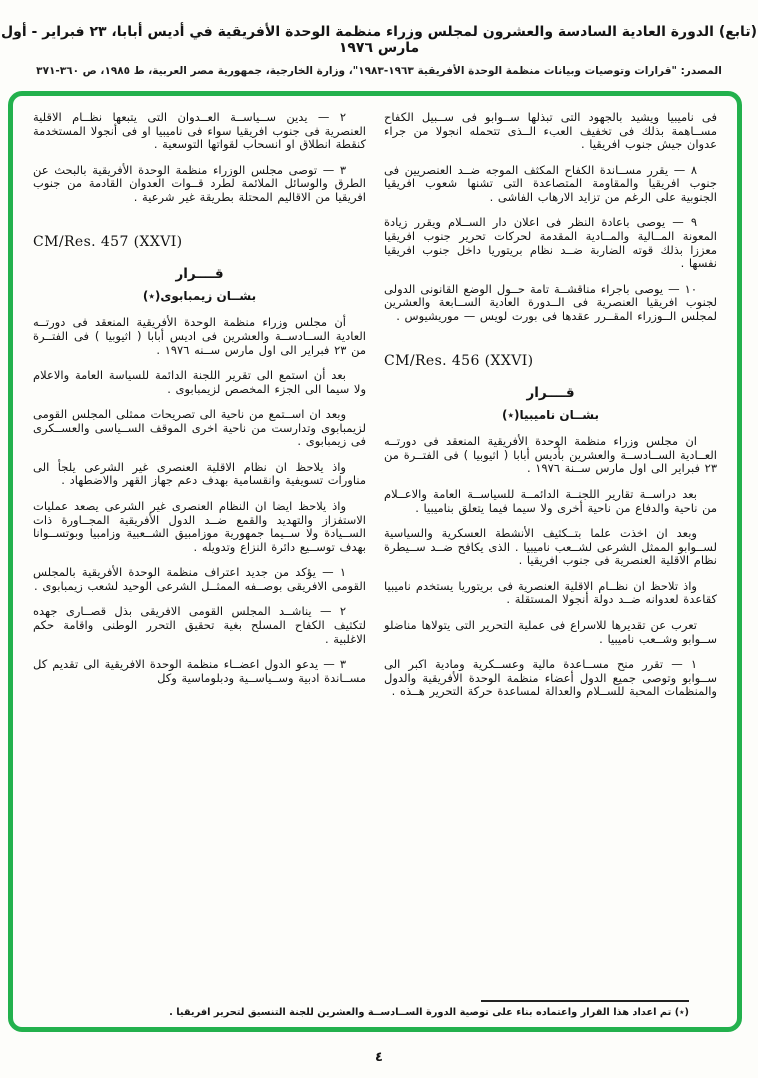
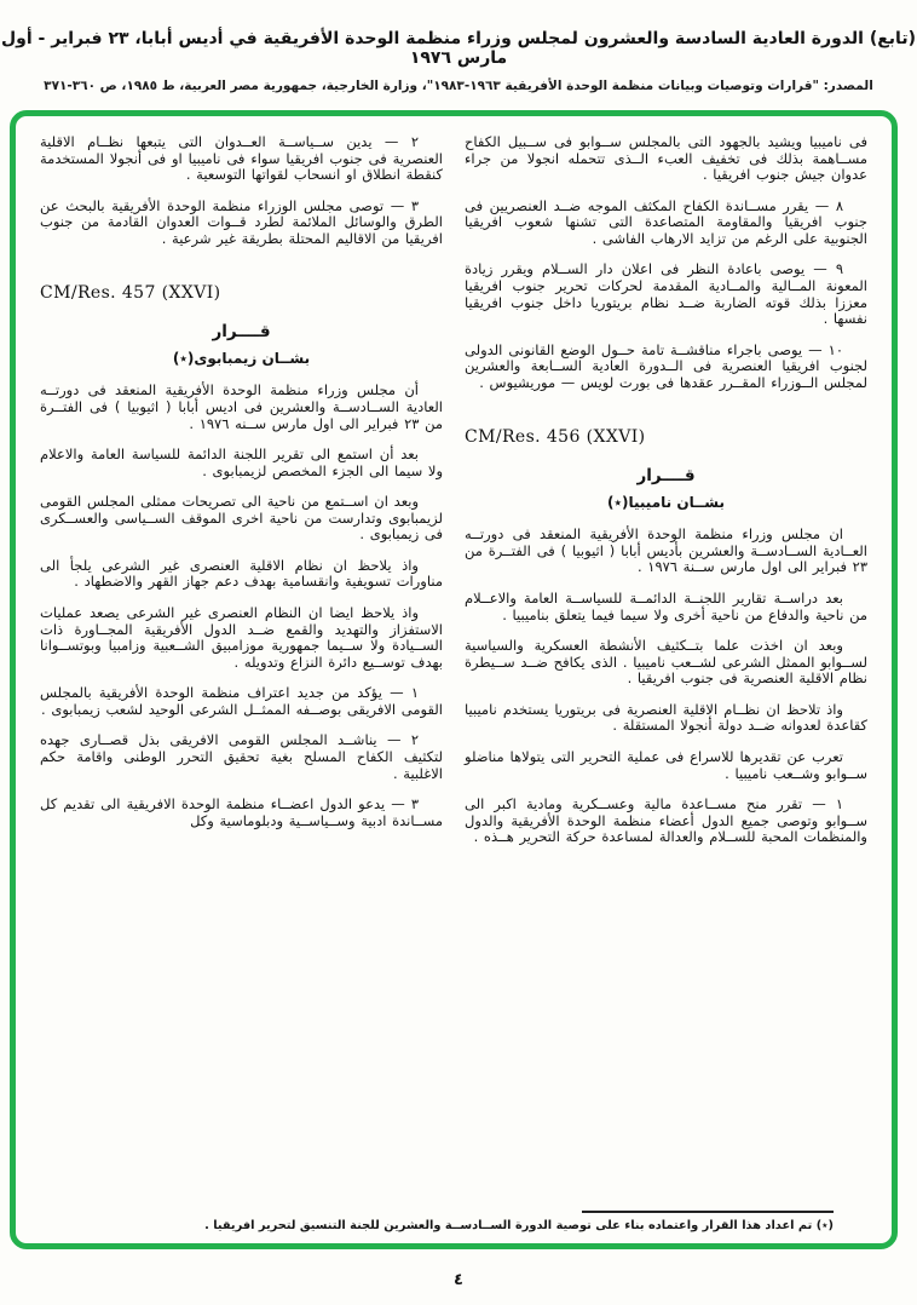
  (تابع) الدورة العادية السادسة والعشرون لمجلس وزراء منظمة الوحدة الأفريقية في أديس أبابا، ٢٣ فبراير - أول مارس ١٩٧٦
  المصدر: "قرارات وتوصيات وبيانات منظمة الوحدة الأفريقية ١٩٦٣-١٩٨٣"، وزارة الخارجية، جمهورية مصر العربية، ط ١٩٨٥، ص ٣٦٠-٣٧١
- فى ناميبيا ويشيد بالجهود التى تبذلها ســوابو فى ســبيل الكفاح مســاهمة بذلك فى تخفيف العبء الــذى تتحمله انجولا من جراء عدوان جيش جنوب افريقيا .
+ فى ناميبيا ويشيد بالجهود التى بالمجلس ســوابو فى ســبيل الكفاح مســاهمة بذلك فى تخفيف العبء الــذى تتحمله انجولا من جراء عدوان جيش جنوب افريقيا .
  ٨ — يقرر مســاندة الكفاح المكثف الموجه ضــد العنصريين فى جنوب افريقيا والمقاومة المتصاعدة التى تشنها شعوب افريقيا الجنوبية على الرغم من تزايد الارهاب الفاشى .
  ٩ — يوصى باعادة النظر فى اعلان دار الســلام ويقرر زيادة المعونة المــالية والمــادية المقدمة لحركات تحرير جنوب افريقيا معززا بذلك قوته الضاربة ضــد نظام بريتوريا داخل جنوب افريقيا نفسها .
  ١٠ — يوصى باجراء مناقشــة تامة حــول الوضع القانونى الدولى لجنوب افريقيا العنصرية فى الــدورة العادية الســابعة والعشرين لمجلس الــوزراء المقــرر عقدها فى بورت لويس — موريشيوس .
  CM/Res. 456 (XXVI)
  قــــرار
  بشــان ناميبيا(٭)
  ان مجلس وزراء منظمة الوحدة الأفريقية المنعقد فى دورتــه العــادية الســادســة والعشرين بأديس أبابا ( اثيوبيا ) فى الفتــرة من ٢٣ فبراير الى اول مارس ســنة ١٩٧٦ .
  بعد دراســة تقارير اللجنــة الدائمــة للسياســة العامة والاعــلام من ناحية والدفاع من ناحية أخرى ولا سيما فيما يتعلق بناميبيا .
  وبعد ان اخذت علما بتــكثيف الأنشطة العسكرية والسياسية لســوابو الممثل الشرعى لشــعب ناميبيا . الذى يكافح ضــد ســيطرة نظام الاقلية العنصرية فى جنوب افريقيا .
  واذ تلاحظ ان نظــام الاقلية العنصرية فى بريتوريا يستخدم ناميبيا كقاعدة لعدوانه ضــد دولة أنجولا المستقلة .
  تعرب عن تقديرها للاسراع فى عملية التحرير التى يتولاها مناضلو ســوابو وشــعب ناميبيا .
  ١ — تقرر منح مســاعدة مالية وعســكرية ومادية اكبر الى ســوابو وتوصى جميع الدول أعضاء منظمة الوحدة الأفريقية والدول والمنظمات المحبة للســلام والعدالة لمساعدة حركة التحرير هــذه .
  ٢ — يدين ســياســة العــدوان التى يتبعها نظــام الاقلية العنصرية فى جنوب افريقيا سواء فى ناميبيا او فى أنجولا المستخدمة كنقطة انطلاق او انسحاب لقواتها التوسعية .
  ٣ — توصى مجلس الوزراء منظمة الوحدة الأفريقية بالبحث عن الطرق والوسائل الملائمة لطرد قــوات العدوان القادمة من جنوب افريقيا من الاقاليم المحتلة بطريقة غير شرعية .
  CM/Res. 457 (XXVI)
  قــــرار
  بشــان زيمبابوى(٭)
  أن مجلس وزراء منظمة الوحدة الأفريقية المنعقد فى دورتــه العادية الســادســة والعشرين فى اديس أبابا ( اثيوبيا ) فى الفتــرة من ٢٣ فبراير الى اول مارس ســنه ١٩٧٦ .
  بعد أن استمع الى تقرير اللجنة الدائمة للسياسة العامة والاعلام ولا سيما الى الجزء المخصص لزيمبابوى .
  وبعد ان اســتمع من ناحية الى تصريحات ممثلى المجلس القومى لزيمبابوى وتدارست من ناحية اخرى الموقف الســياسى والعســكرى فى زيمبابوى .
  واذ يلاحظ ان نظام الاقلية العنصرى غير الشرعى يلجأ الى مناورات تسويفية وانقسامية بهدف دعم جهاز القهر والاضطهاد .
  واذ يلاحظ ايضا ان النظام العنصرى غير الشرعى يصعد عمليات الاستفزاز والتهديد والقمع ضــد الدول الأفريقية المجــاورة ذات الســيادة ولا ســيما جمهورية موزامبيق الشــعبية وزامبيا وبوتســوانا بهدف توســيع دائرة النزاع وتدويله .
  ١ — يؤكد من جديد اعتراف منظمة الوحدة الأفريقية بالمجلس القومى الافريقى بوصــفه الممثــل الشرعى الوحيد لشعب زيمبابوى .
  ٢ — يناشــد المجلس القومى الافريقى بذل قصــارى جهده لتكثيف الكفاح المسلح بغية تحقيق التحرر الوطنى واقامة حكم الاغلبية .
  ٣ — يدعو الدول اعضــاء منظمة الوحدة الافريقية الى تقديم كل مســاندة ادبية وســياســية ودبلوماسية وكل
  (٭) تم اعداد هذا القرار واعتماده بناء على توصية الدورة الســادســة والعشرين للجنة التنسيق لتحرير افريقيا .
  ٤
